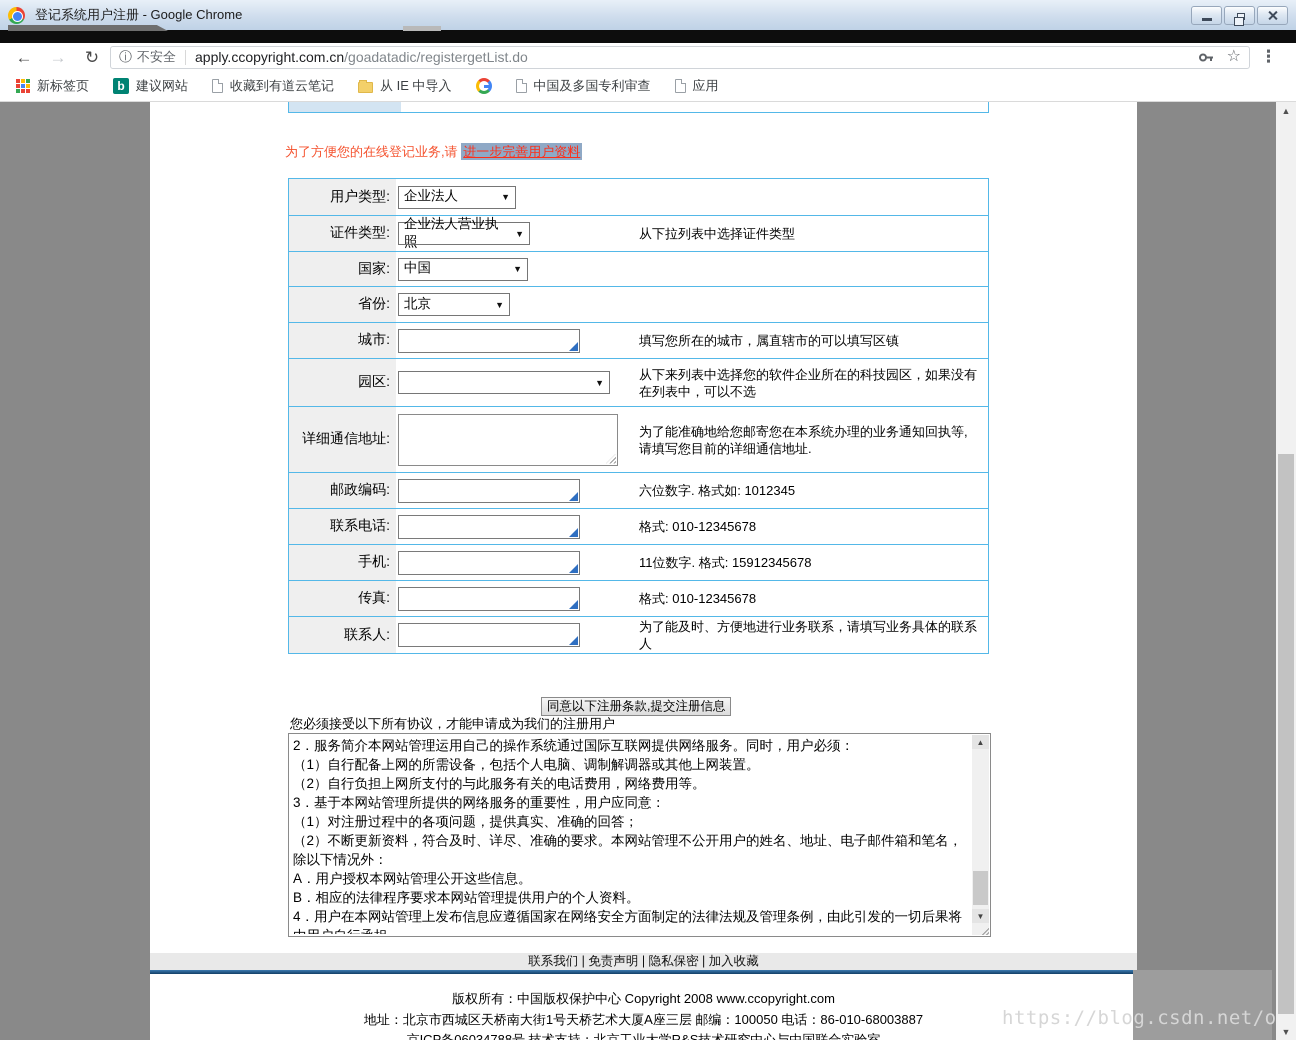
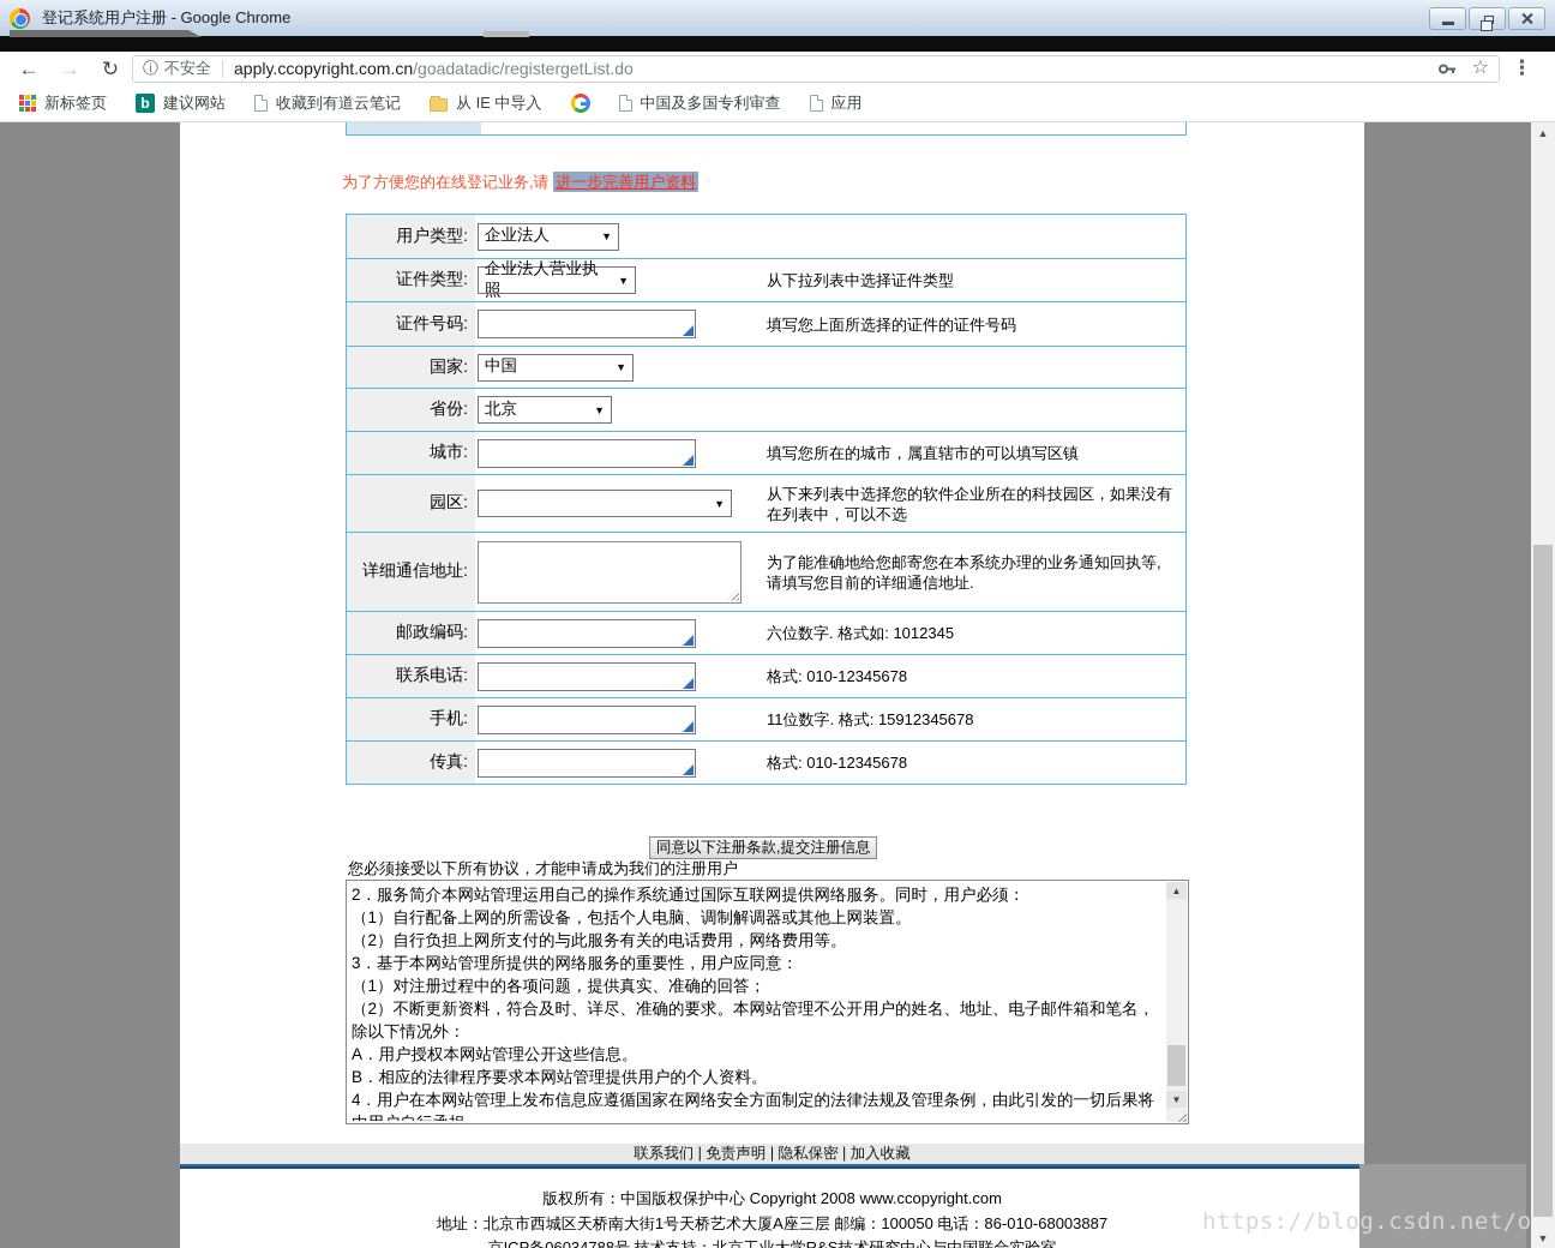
  登记系统用户注册 - Google Chrome
  ←
  →
  ↻
  ⓘ
  不安全
  apply.ccopyright.com.cn/goadatadic/registergetList.do
  ☆
  ⋮
  新标签页
  b
  建议网站
  收藏到有道云笔记
  从 IE 中导入
  中国及多国专利审查
  应用
  为了方便您的在线登记业务,请 进一步完善用户资料
  用户类型:
  企业法人
  ▼
  证件类型:
  企业法人营业执照
  ▼
  从下拉列表中选择证件类型
+ 证件号码:
+ 填写您上面所选择的证件的证件号码
  国家:
  中国
  ▼
  省份:
  北京
  ▼
  城市:
  填写您所在的城市，属直辖市的可以填写区镇
  园区:
  ▼
  从下来列表中选择您的软件企业所在的科技园区，如果没有在列表中，可以不选
  详细通信地址:
  为了能准确地给您邮寄您在本系统办理的业务通知回执等,请填写您目前的详细通信地址.
  邮政编码:
  六位数字. 格式如: 1012345
  联系电话:
  格式: 010-12345678
  手机:
  11位数字. 格式: 15912345678
  传真:
  格式: 010-12345678
- 联系人:
- 为了能及时、方便地进行业务联系，请填写业务具体的联系人
  同意以下注册条款,提交注册信息
  您必须接受以下所有协议，才能申请成为我们的注册用户
  2．服务简介本网站管理运用自己的操作系统通过国际互联网提供网络服务。同时，用户必须：
  （1）自行配备上网的所需设备，包括个人电脑、调制解调器或其他上网装置。
  （2）自行负担上网所支付的与此服务有关的电话费用，网络费用等。
  3．基于本网站管理所提供的网络服务的重要性，用户应同意：
  （1）对注册过程中的各项问题，提供真实、准确的回答；
  （2）不断更新资料，符合及时、详尽、准确的要求。本网站管理不公开用户的姓名、地址、电子邮件箱和笔名，除以下情况外：
  A．用户授权本网站管理公开这些信息。
  B．相应的法律程序要求本网站管理提供用户的个人资料。
  4．用户在本网站管理上发布信息应遵循国家在网络安全方面制定的法律法规及管理条例，由此引发的一切后果将
  ▲
  ▼
  联系我们 | 免责声明 | 隐私保密 | 加入收藏
  版权所有：中国版权保护中心 Copyright 2008 www.ccopyright.com
  地址：北京市西城区天桥南大街1号天桥艺术大厦A座三层 邮编：100050 电话：86-010-68003887
  https://blog.csdn.net/o
  ▲
  ▼
